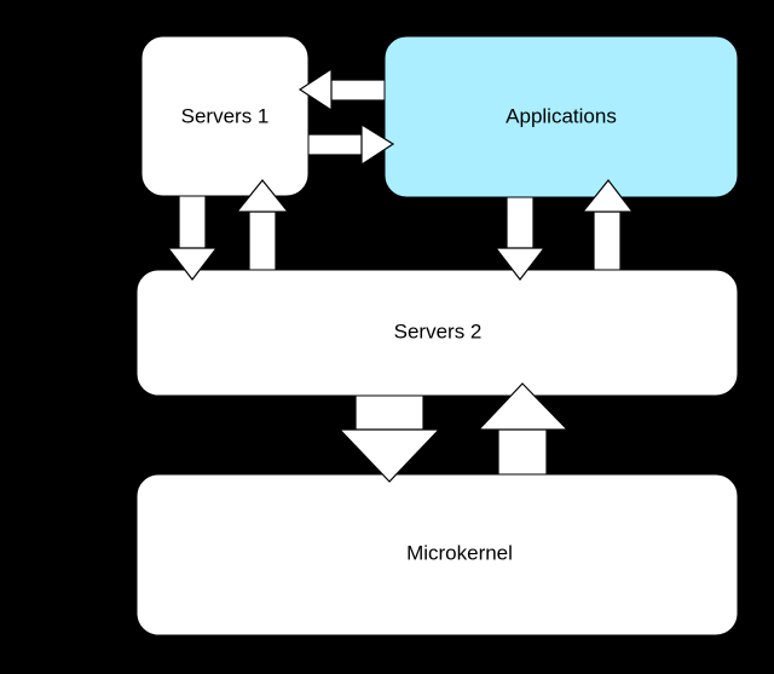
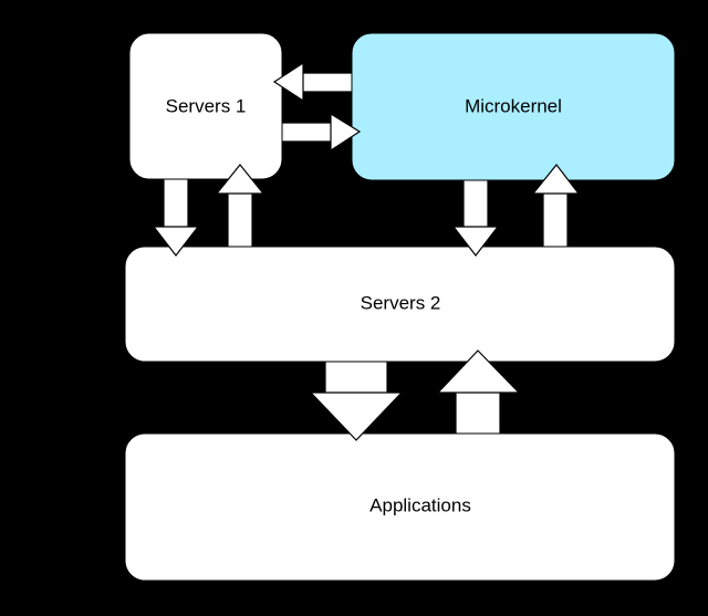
  Servers 1
- Applications
+ Microkernel
  Servers 2
- Microkernel
+ Applications
